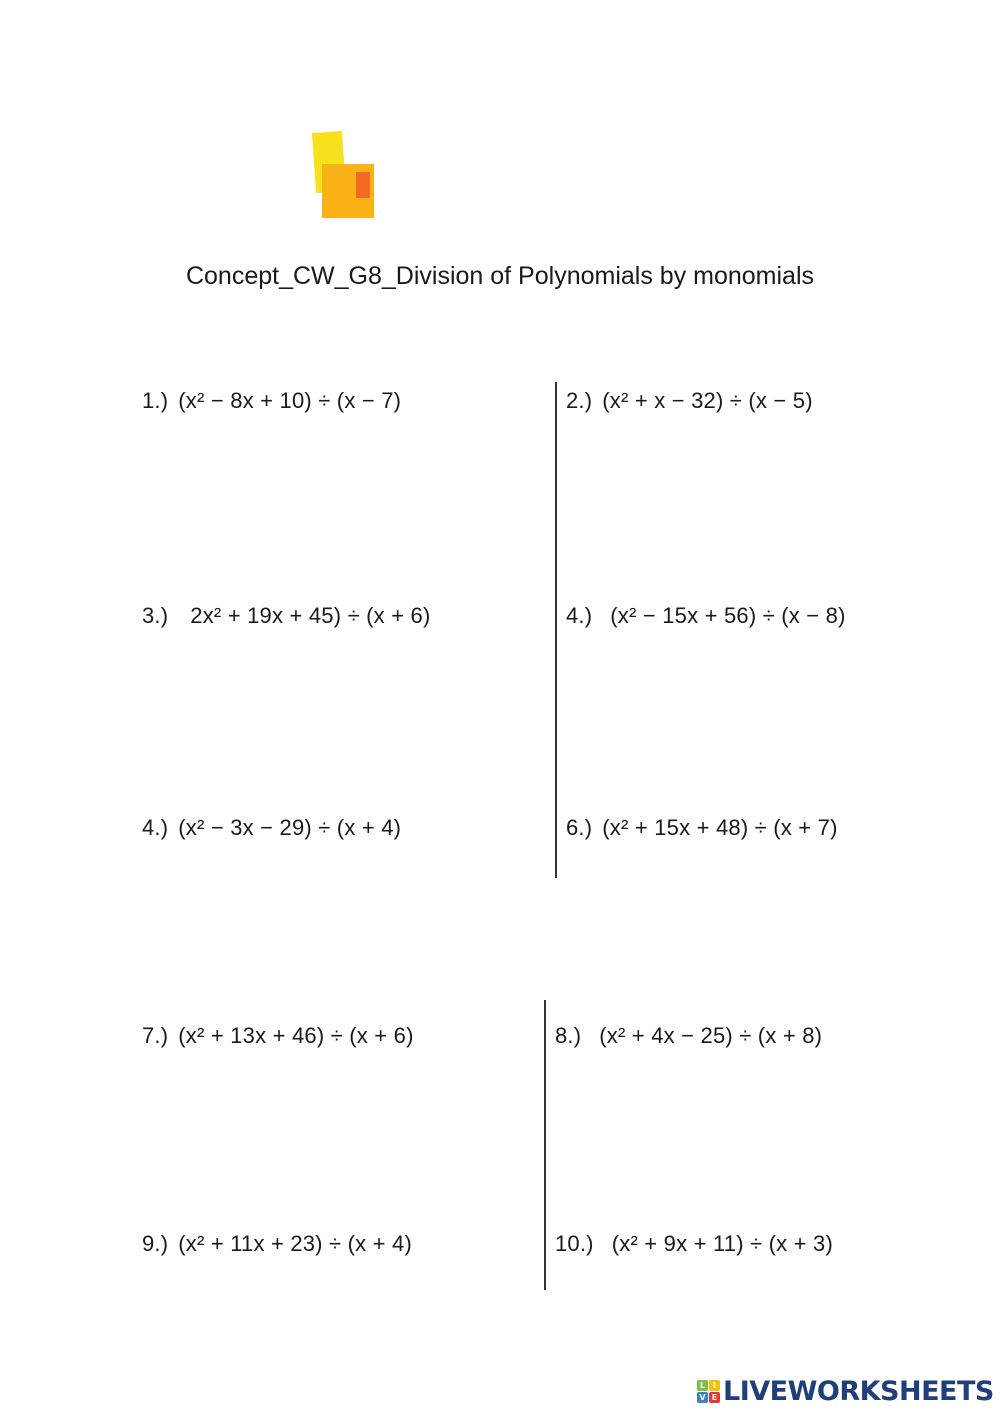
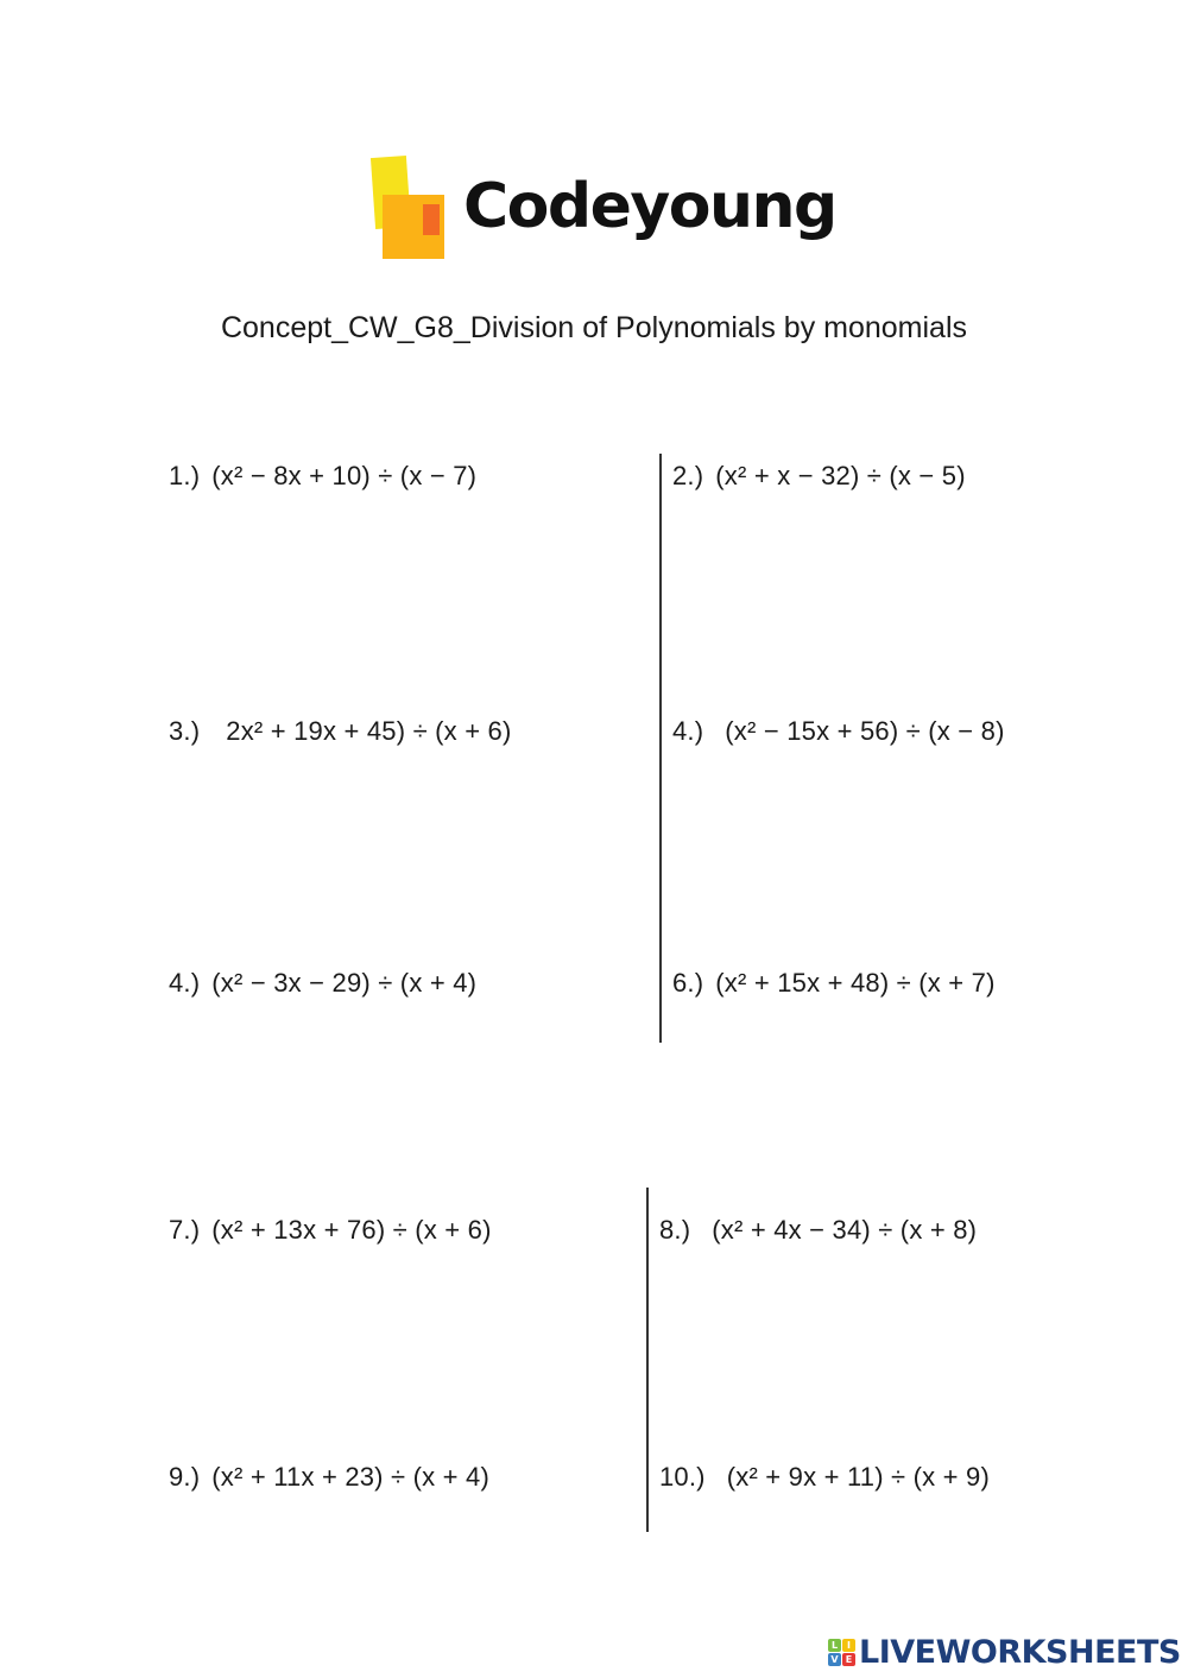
+ Codeyoung
  Concept_CW_G8_Division of Polynomials by monomials
  1.) (x² − 8x + 10) ÷ (x − 7)
  2.) (x² + x − 32) ÷ (x − 5)
  3.) 2x² + 19x + 45) ÷ (x + 6)
  4.) (x² − 15x + 56) ÷ (x − 8)
  4.) (x² − 3x − 29) ÷ (x + 4)
  6.) (x² + 15x + 48) ÷ (x + 7)
- 7.) (x² + 13x + 46) ÷ (x + 6)
+ 7.) (x² + 13x + 76) ÷ (x + 6)
- 8.) (x² + 4x − 25) ÷ (x + 8)
+ 8.) (x² + 4x − 34) ÷ (x + 8)
  9.) (x² + 11x + 23) ÷ (x + 4)
- 10.) (x² + 9x + 11) ÷ (x + 3)
+ 10.) (x² + 9x + 11) ÷ (x + 9)
  L
  I
  V
  E
  LIVEWORKSHEETS
